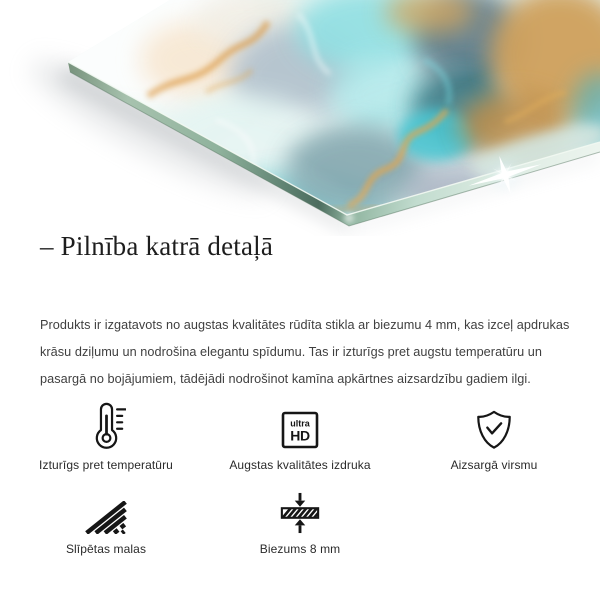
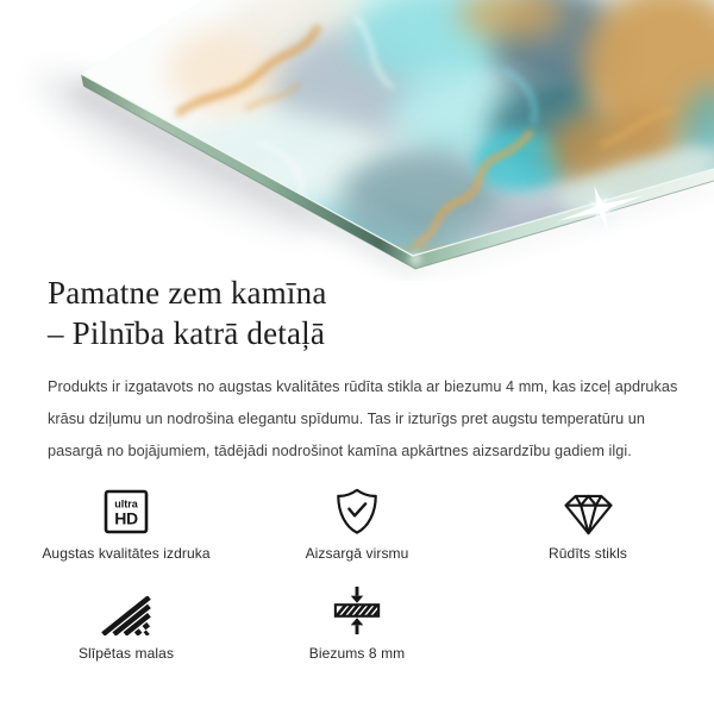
+ Pamatne zem kamīna
  – Pilnība katrā detaļā
  Produkts ir izgatavots no augstas kvalitātes rūdīta stikla ar biezumu 4 mm, kas izceļ apdrukas krāsu dziļumu un nodrošina elegantu spīdumu. Tas ir izturīgs pret augstu temperatūru un pasargā no bojājumiem, tādējādi nodrošinot kamīna apkārtnes aizsardzību gadiem ilgi.
- Izturīgs pret temperatūru
  ultra
  HD
  Augstas kvalitātes izdruka
  Aizsargā virsmu
+ Rūdīts stikls
  Slīpētas malas
  Biezums 8 mm
